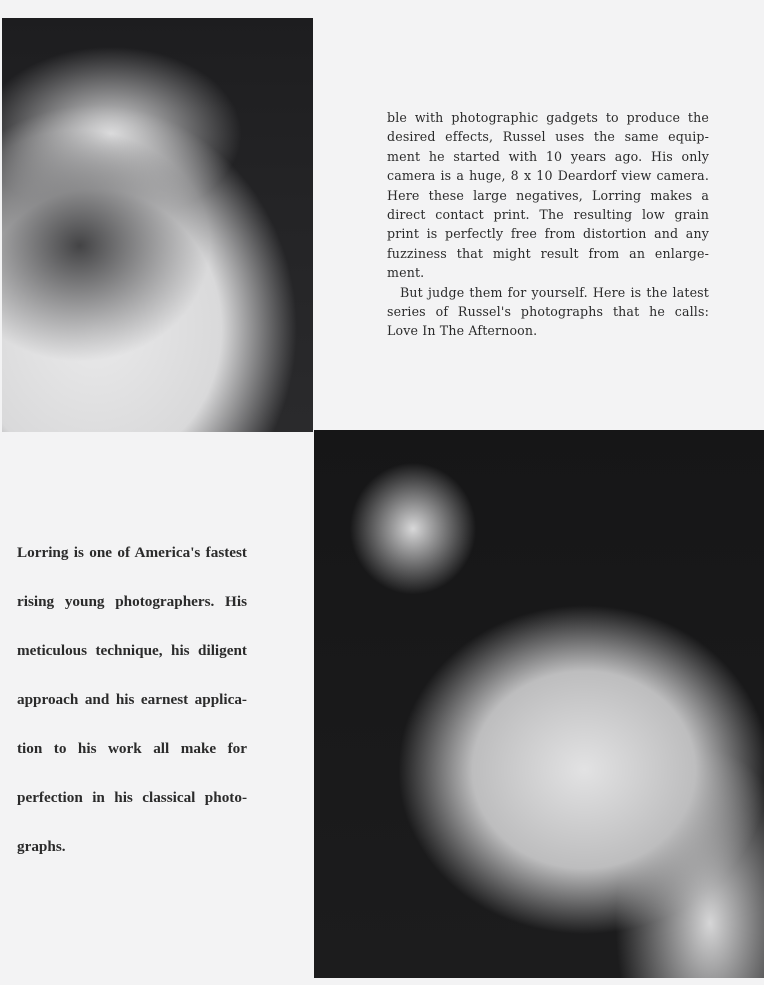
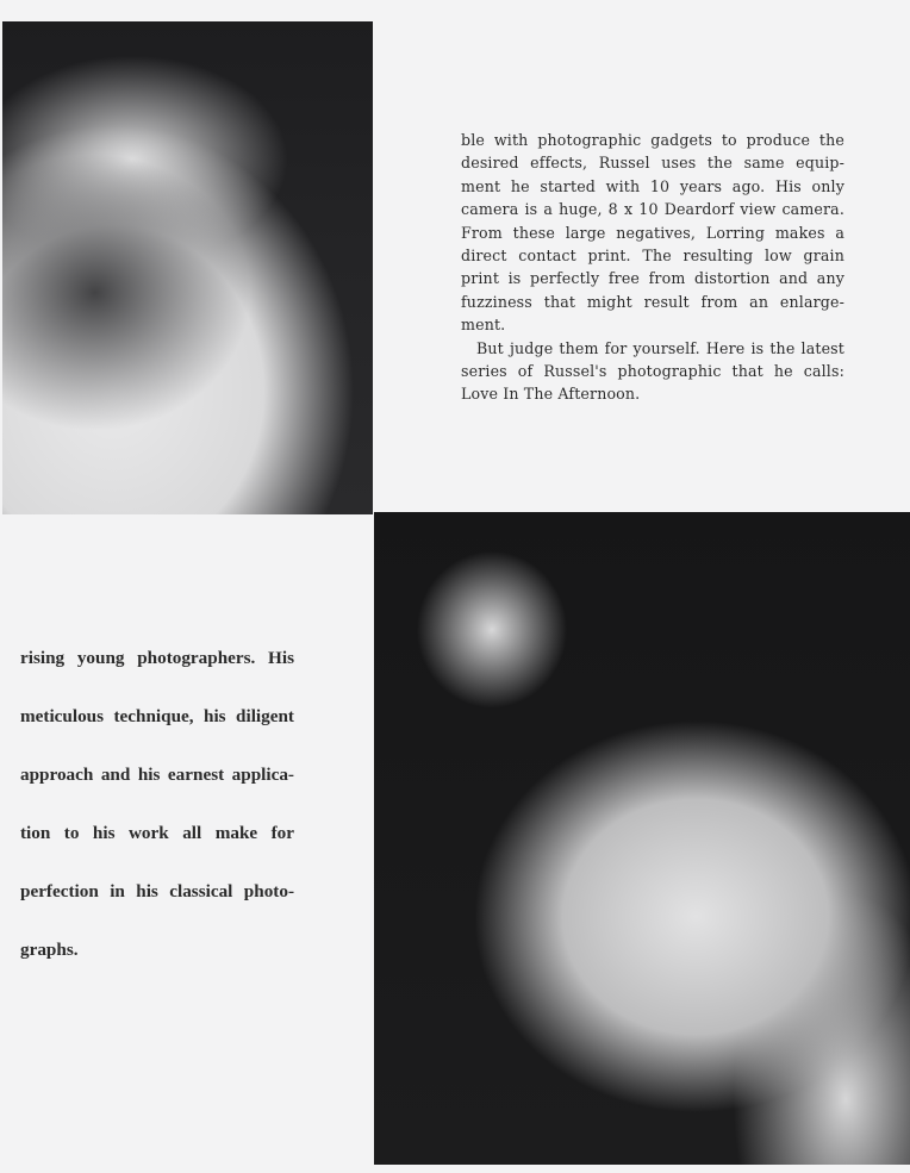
- ble with photographic gadgets to produce the desired effects, Russel uses the same equip- ment he started with 10 years ago. His only camera is a huge, 8 x 10 Deardorf view camera. Here these large negatives, Lorring makes a direct contact print. The resulting low grain print is perfectly free from distortion and any fuzziness that might result from an enlarge- ment.
+ ble with photographic gadgets to produce the desired effects, Russel uses the same equip- ment he started with 10 years ago. His only camera is a huge, 8 x 10 Deardorf view camera. From these large negatives, Lorring makes a direct contact print. The resulting low grain print is perfectly free from distortion and any fuzziness that might result from an enlarge- ment.
- But judge them for yourself. Here is the latest series of Russel's photographs that he calls: Love In The Afternoon.
+ But judge them for yourself. Here is the latest series of Russel's photographic that he calls: Love In The Afternoon.
- Lorring is one of America's fastest
  rising young photographers. His
  meticulous technique, his diligent
  approach and his earnest applica-
  tion to his work all make for
  perfection in his classical photo-
  graphs.
